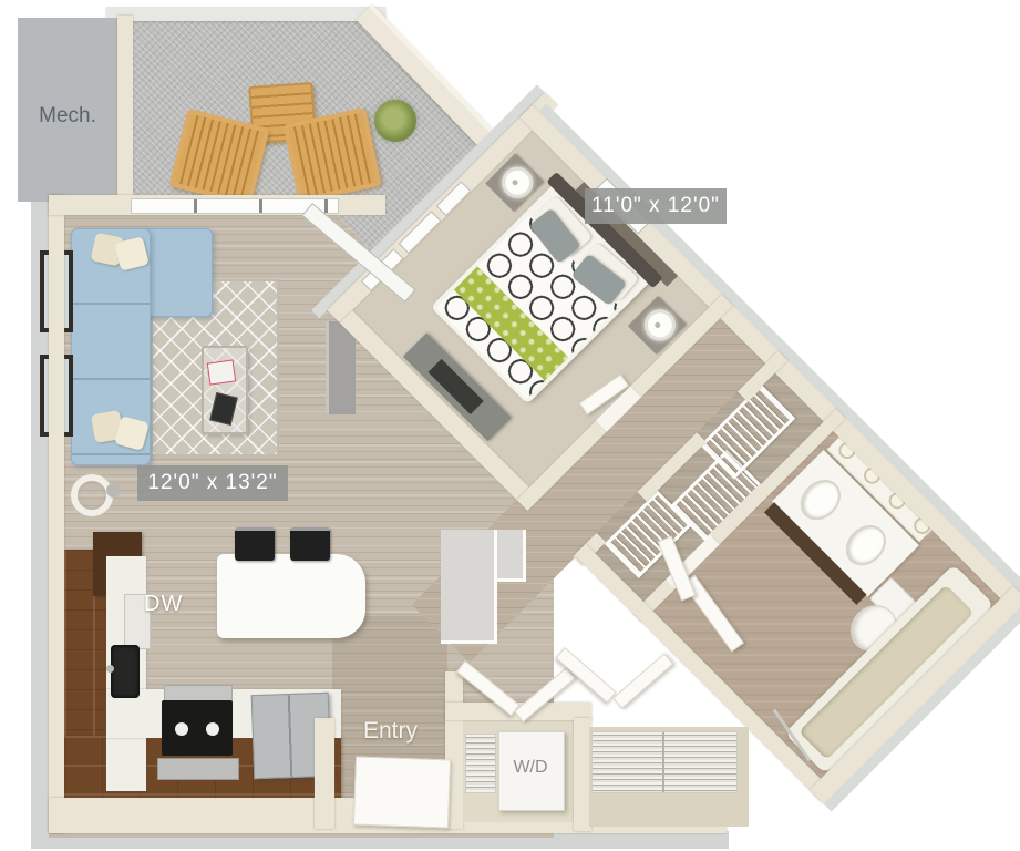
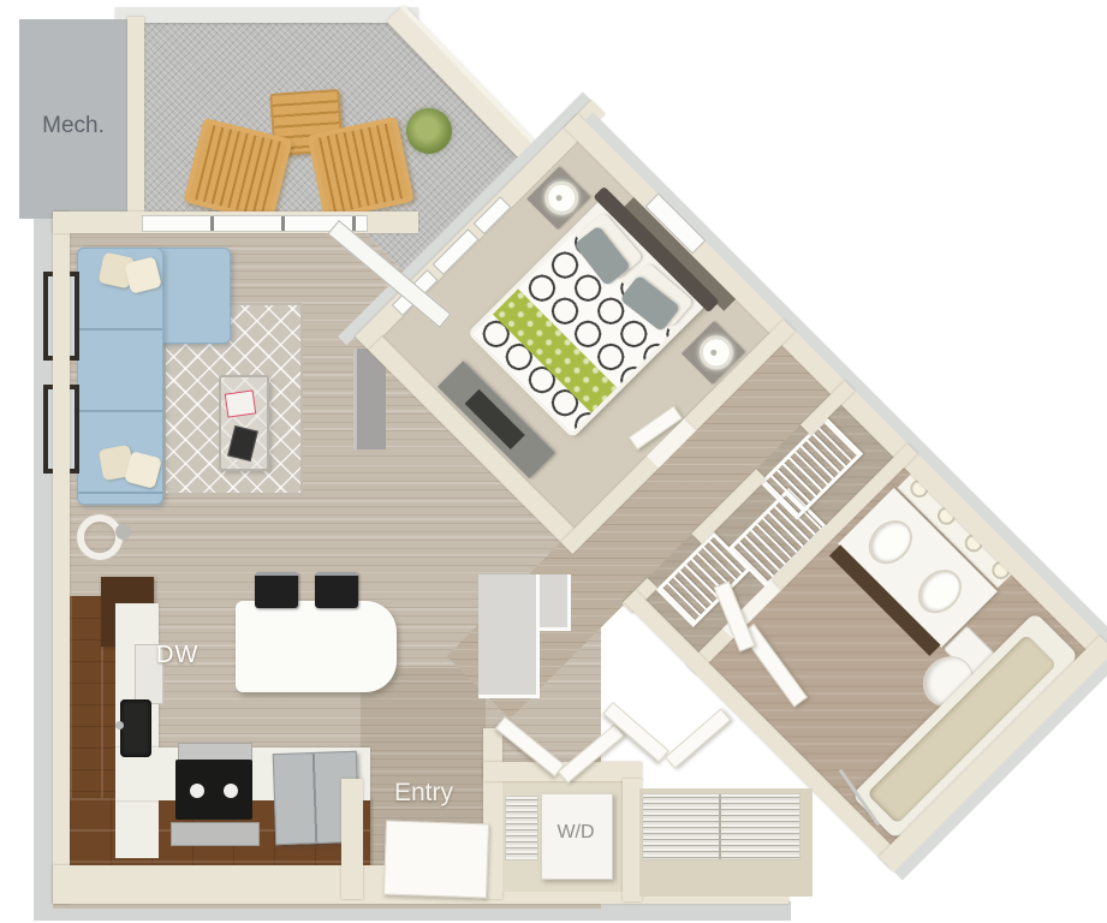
  Mech.
  W/D
  DW
  Entry
- 11'0" x 12'0"
- 12'0" x 13'2"
